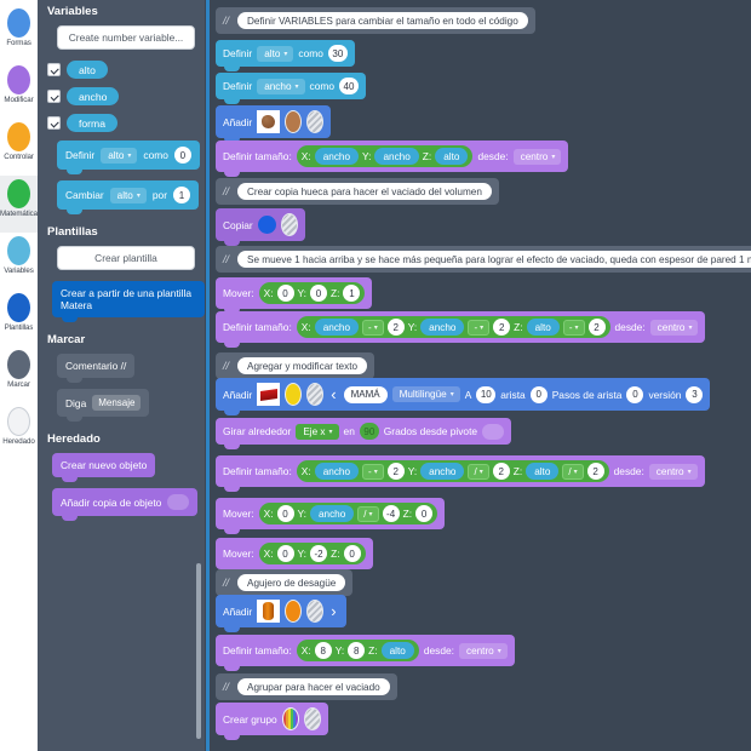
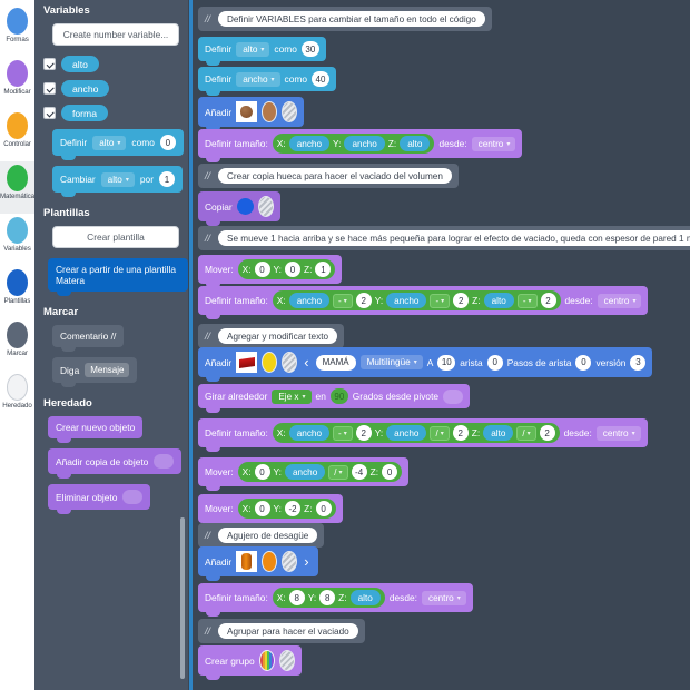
  Variables
  Create number variable...
  alto
  ancho
  forma
  Definir
  alto
  como
  0
  Cambiar
  alto
  por
  1
  Plantillas
  Crear plantilla
  Crear a partir de una plantilla Matera
  Marcar
  Comentario //
  Diga
  Mensaje
  Heredado
  Crear nuevo objeto
  Añadir copia de objeto
+ Eliminar objeto
  //
  Definir VARIABLES para cambiar el tamaño en todo el código
  Definir
  alto
  como
  30
  Definir
  ancho
  como
  40
  Añadir
  Definir tamaño:
  X:
  ancho
  Y:
  ancho
  Z:
  alto
  desde:
  centro
  //
  Crear copia hueca para hacer el vaciado del volumen
  Copiar
  //
  Se mueve 1 hacia arriba y se hace más pequeña para lograr el efecto de vaciado, queda con espesor de pared 1
  Mover:
  X:
  0
  Y:
  0
  Z:
  1
  Definir tamaño:
  X:
  ancho
  -
  2
  Y:
  ancho
  -
  2
  Z:
  alto
  -
  2
  desde:
  centro
  //
  Agregar y modificar texto
  Añadir
  ‹
  MAMÁ
  Multilingüe
  A
  10
  arista
  0
  Pasos de arista
  0
  versión
  3
  Girar alrededor
  Eje x
  en
  90
  Grados desde pivote
  Definir tamaño:
  X:
  ancho
  -
  2
  Y:
  ancho
  /
  2
  Z:
  alto
  /
  2
  desde:
  centro
  Mover:
  X:
  0
  Y:
  ancho
  /
  -4
  Z:
  0
  Mover:
  X:
  0
  Y:
  -2
  Z:
  0
  //
  Agujero de desagüe
  Añadir
  ›
  Definir tamaño:
  X:
  8
  Y:
  8
  Z:
  alto
  desde:
  centro
  //
  Agrupar para hacer el vaciado
  Crear grupo
